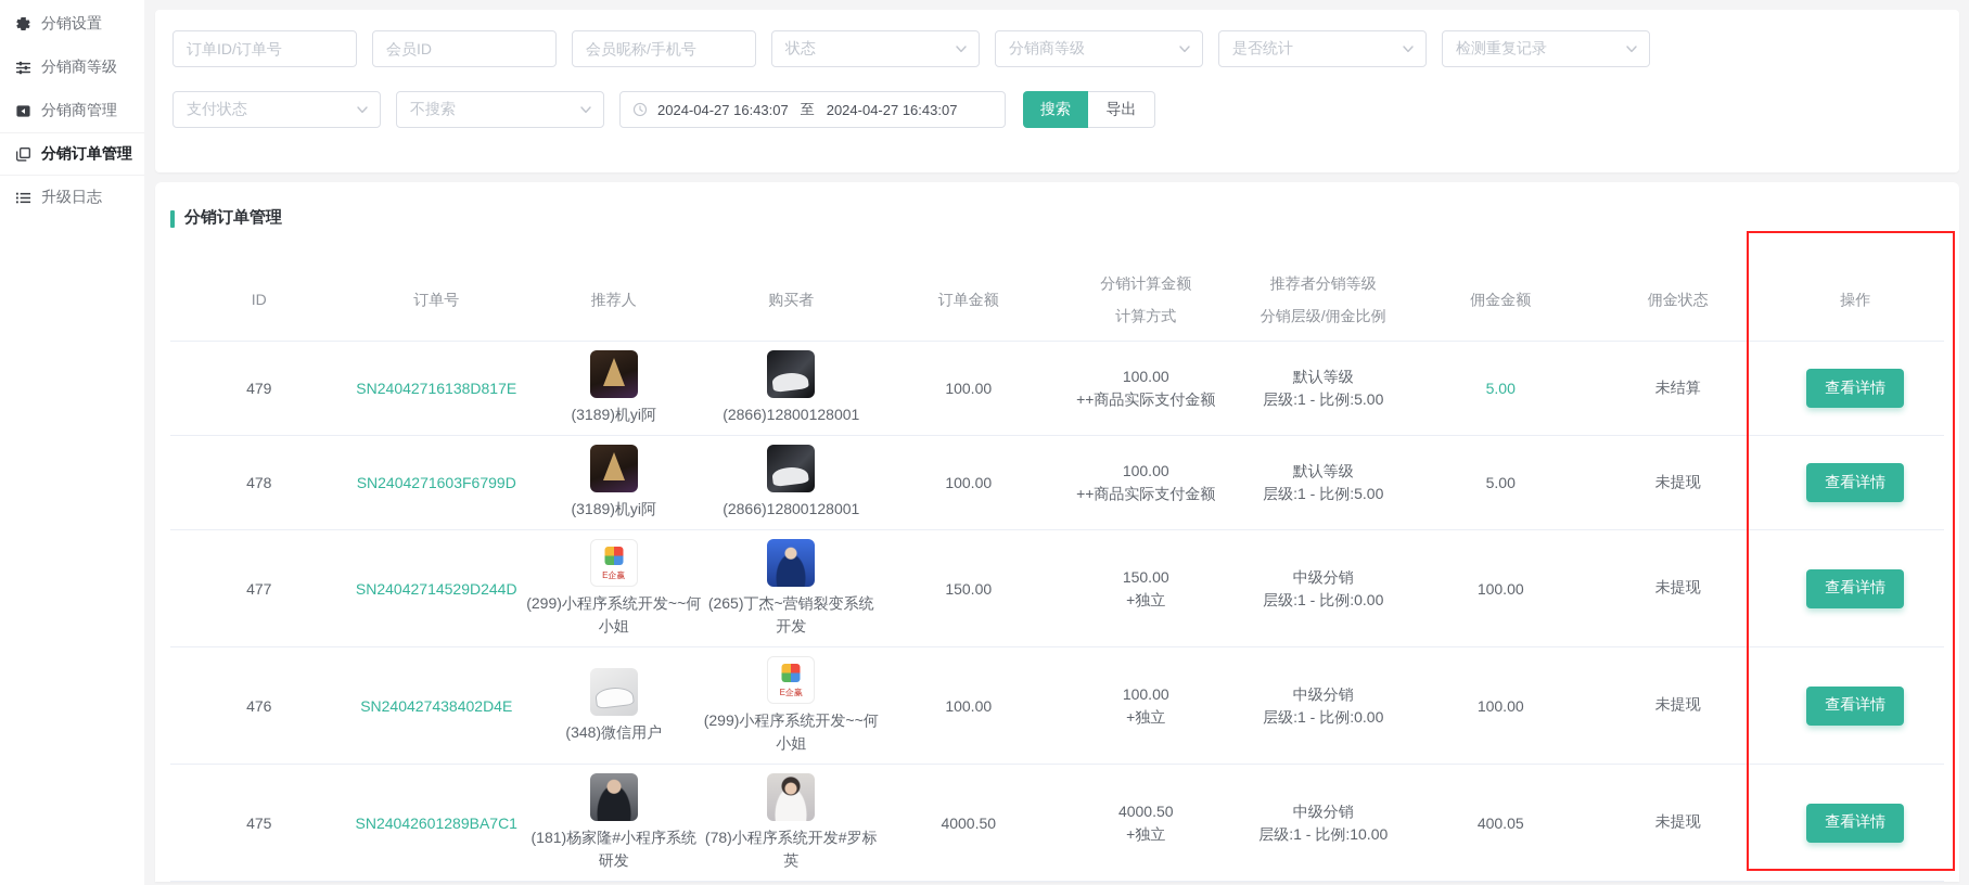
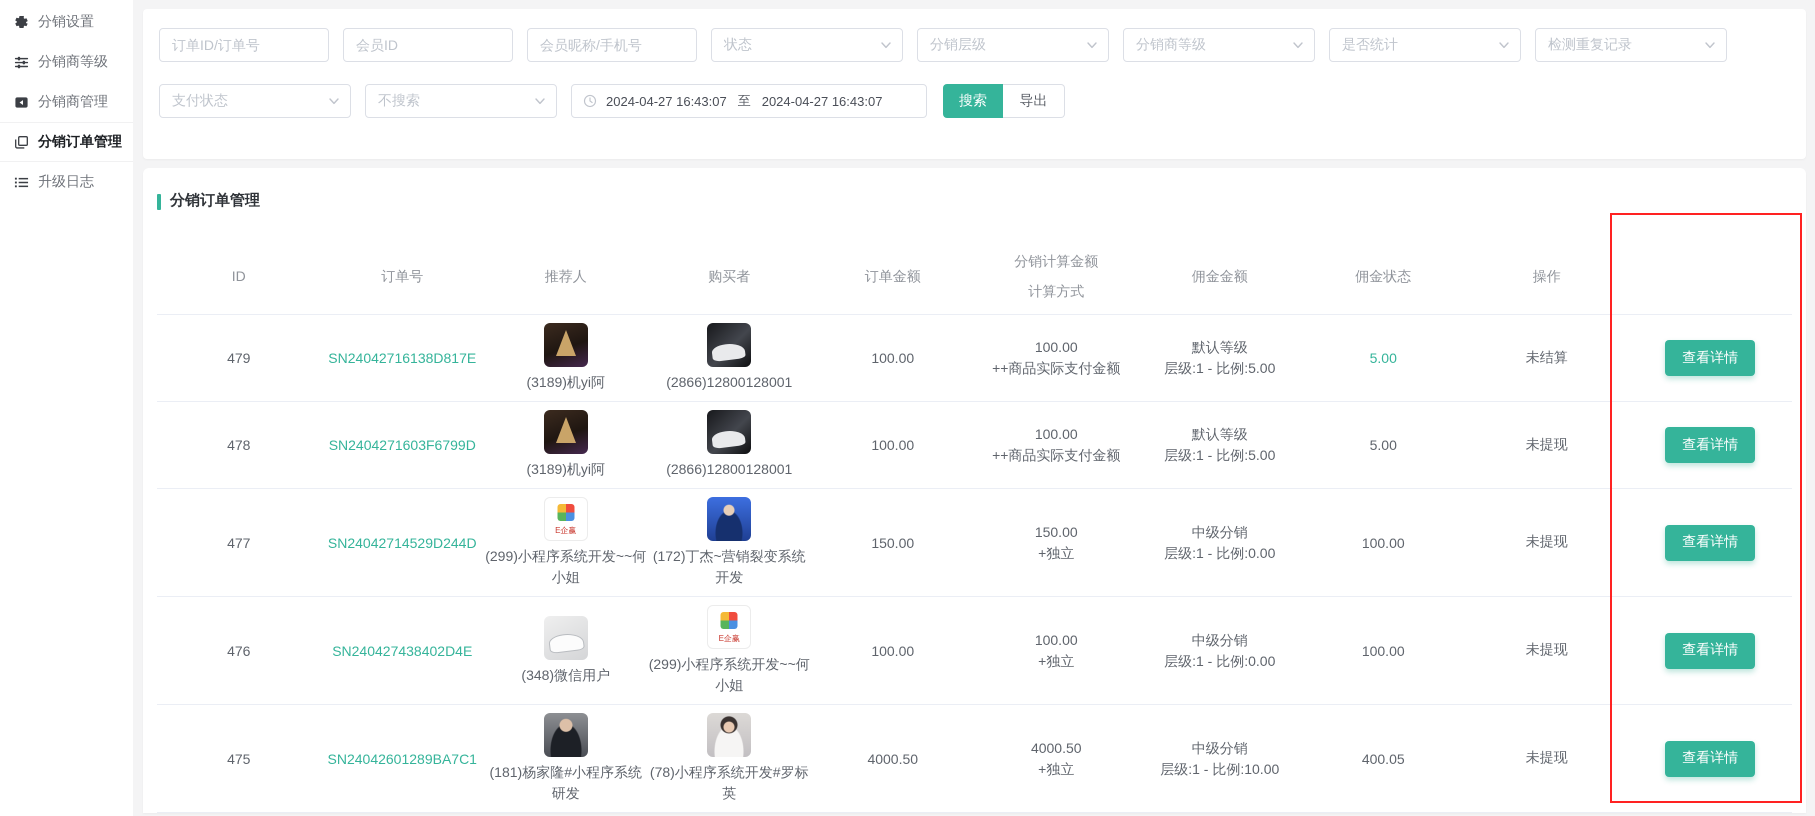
  分销设置
  分销商等级
  分销商管理
  分销订单管理
  升级日志
  订单ID/订单号
  会员ID
  会员昵称/手机号
  状态
+ 分销层级
  分销商等级
  是否统计
  检测重复记录
  支付状态
  不搜索
  2024-04-27 16:43:07
  至
  2024-04-27 16:43:07
  搜索
  导出
  分销订单管理
  ID
  订单号
  推荐人
  购买者
  订单金额
  分销计算金额
  计算方式
- 推荐者分销等级
- 分销层级/佣金比例
  佣金金额
  佣金状态
  操作
  479
  SN24042716138D817E
  (3189)机yi阿
  (2866)12800128001
  100.00
  100.00
  ++商品实际支付金额
  默认等级
  层级:1 - 比例:5.00
  5.00
  未结算
  查看详情
  478
  SN2404271603F6799D
  (3189)机yi阿
  (2866)12800128001
  100.00
  100.00
  ++商品实际支付金额
  默认等级
  层级:1 - 比例:5.00
  5.00
  未提现
  查看详情
  477
  SN24042714529D244D
  (299)小程序系统开发~~何小姐
- (265)丁杰~营销裂变系统开发
+ (172)丁杰~营销裂变系统开发
  150.00
  150.00
  +独立
  中级分销
  层级:1 - 比例:0.00
  100.00
  未提现
  查看详情
  476
  SN240427438402D4E
  (348)微信用户
  (299)小程序系统开发~~何小姐
  100.00
  100.00
  +独立
  中级分销
  层级:1 - 比例:0.00
  100.00
  未提现
  查看详情
  475
  SN24042601289BA7C1
  (181)杨家隆#小程序系统研发
  (78)小程序系统开发#罗标英
  4000.50
  4000.50
  +独立
  中级分销
  层级:1 - 比例:10.00
  400.05
  未提现
  查看详情
